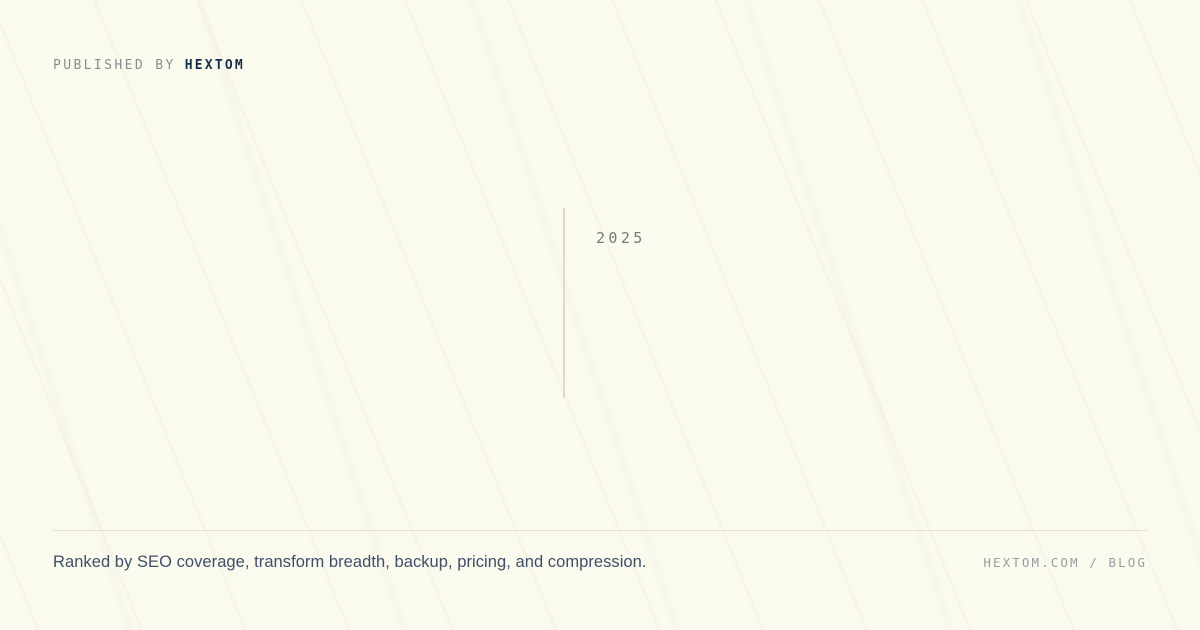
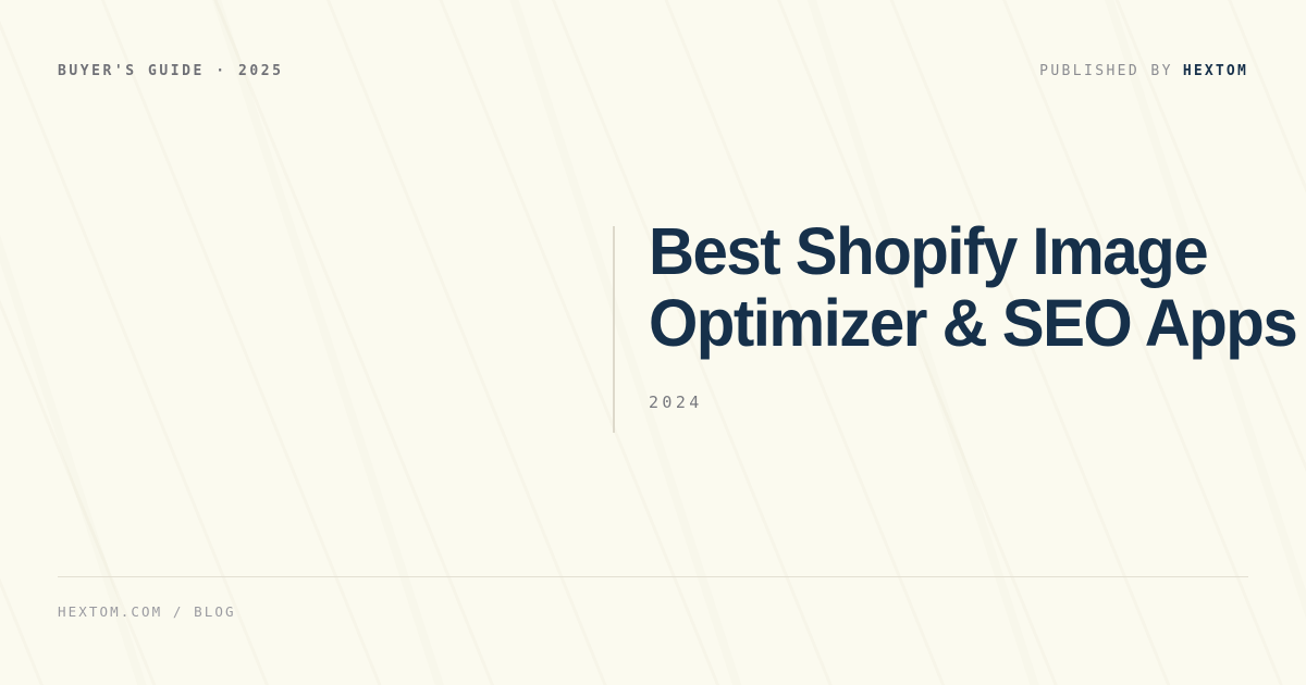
+ BUYER'S GUIDE · 2025
  PUBLISHED BY
  HEXTOM
+ Best Shopify Image
+ Optimizer & SEO Apps
- 2025
+ 2024
- Ranked by SEO coverage, transform breadth, backup, pricing, and compression.
  HEXTOM.COM / BLOG
